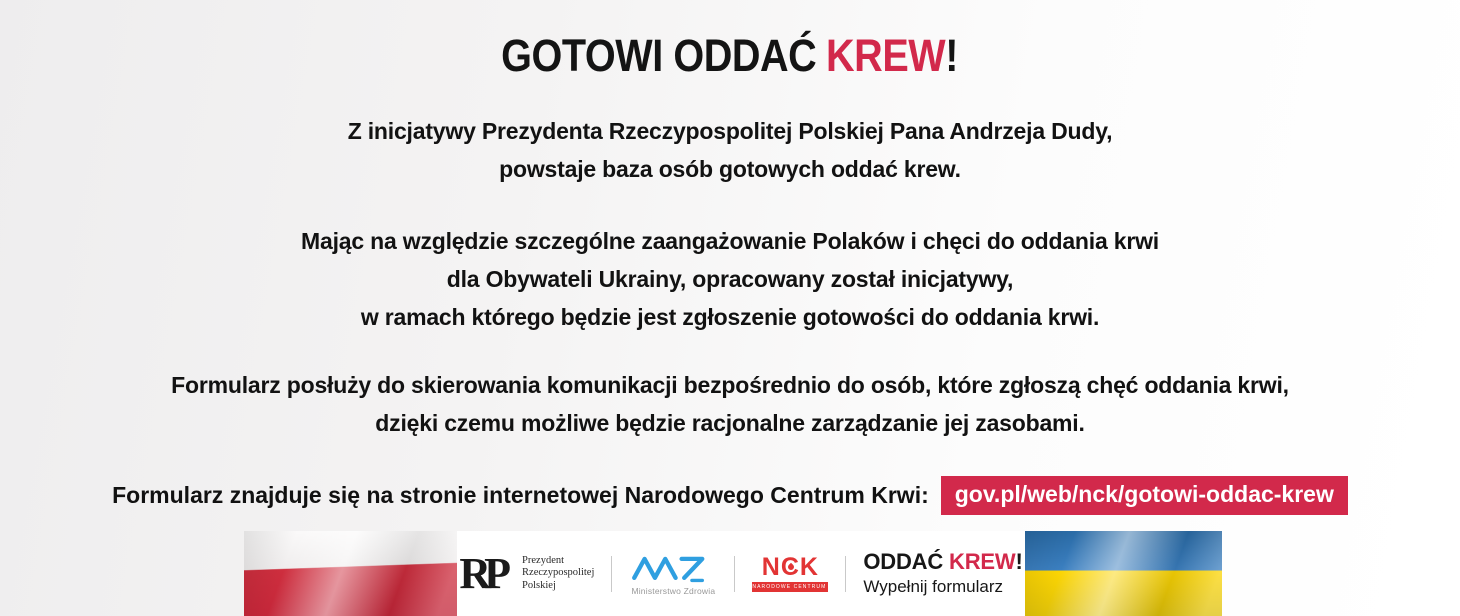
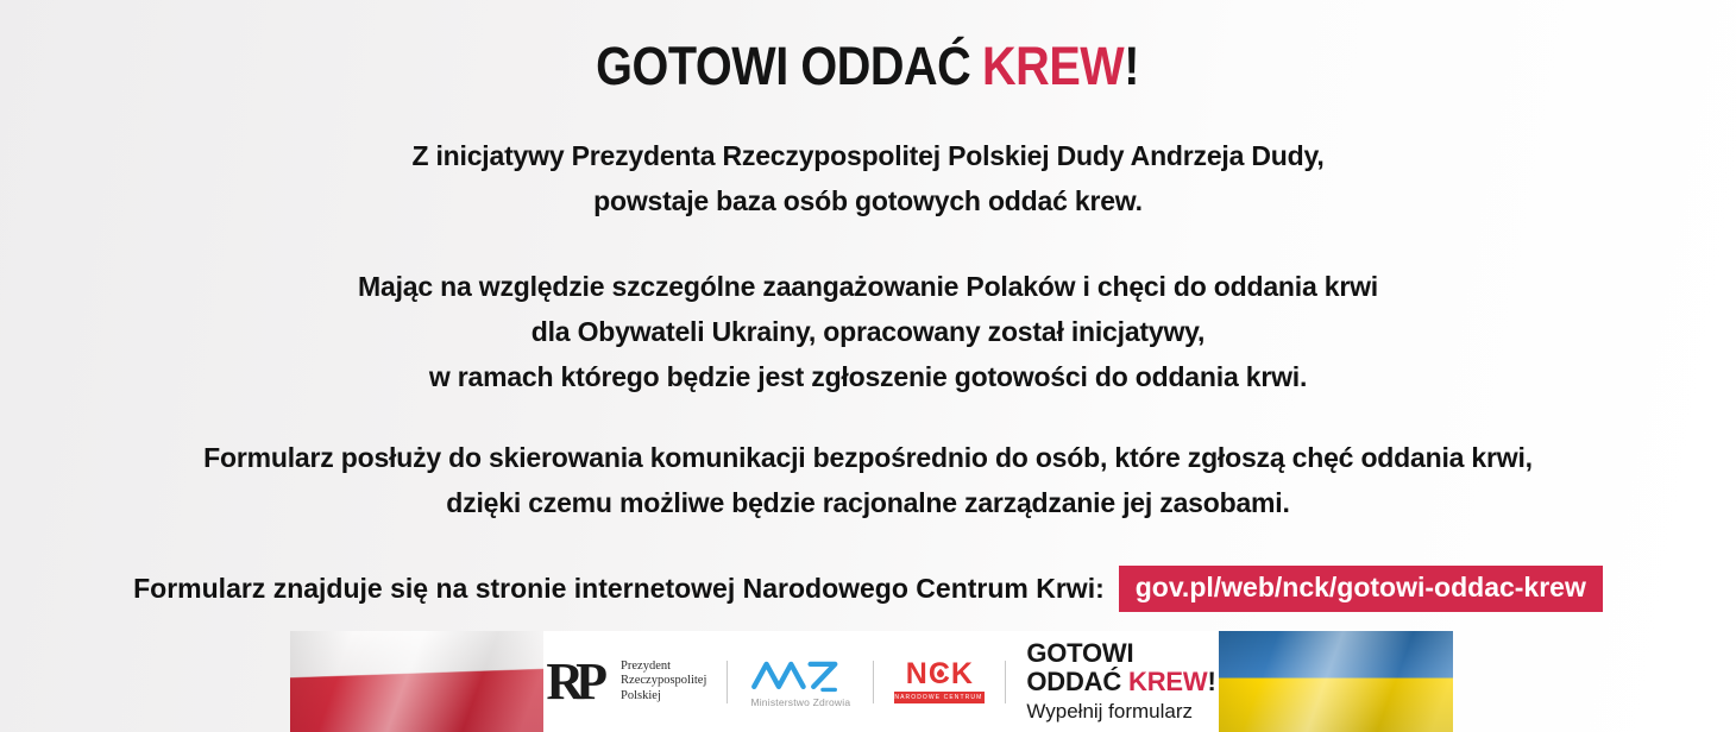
  GOTOWI ODDAĆ KREW!
- Z inicjatywy Prezydenta Rzeczypospolitej Polskiej Pana Andrzeja Dudy,
+ Z inicjatywy Prezydenta Rzeczypospolitej Polskiej Dudy Andrzeja Dudy,
  powstaje baza osób gotowych oddać krew.
  Mając na względzie szczególne zaangażowanie Polaków i chęci do oddania krwi
  dla Obywateli Ukrainy, opracowany został inicjatywy,
  w ramach którego będzie jest zgłoszenie gotowości do oddania krwi.
  Formularz posłuży do skierowania komunikacji bezpośrednio do osób, które zgłoszą chęć oddania krwi,
  dzięki czemu możliwe będzie racjonalne zarządzanie jej zasobami.
  Formularz znajduje się na stronie internetowej Narodowego Centrum Krwi:
  gov.pl/web/nck/gotowi-oddac-krew
  RP
  Prezydent
  Rzeczypospolitej
  Polskiej
  Ministerstwo Zdrowia
  N
  K
+ GOTOWI
  ODDAĆ KREW!
  Wypełnij formularz
